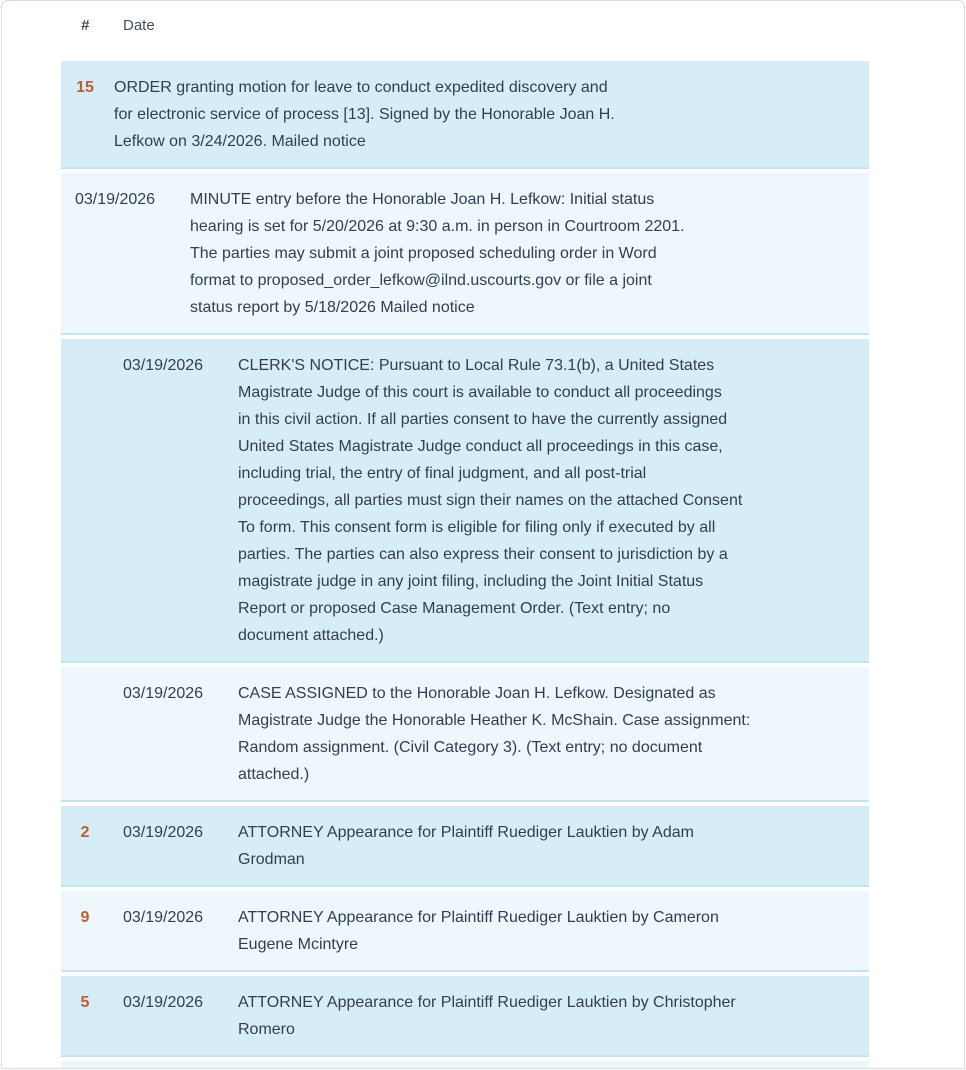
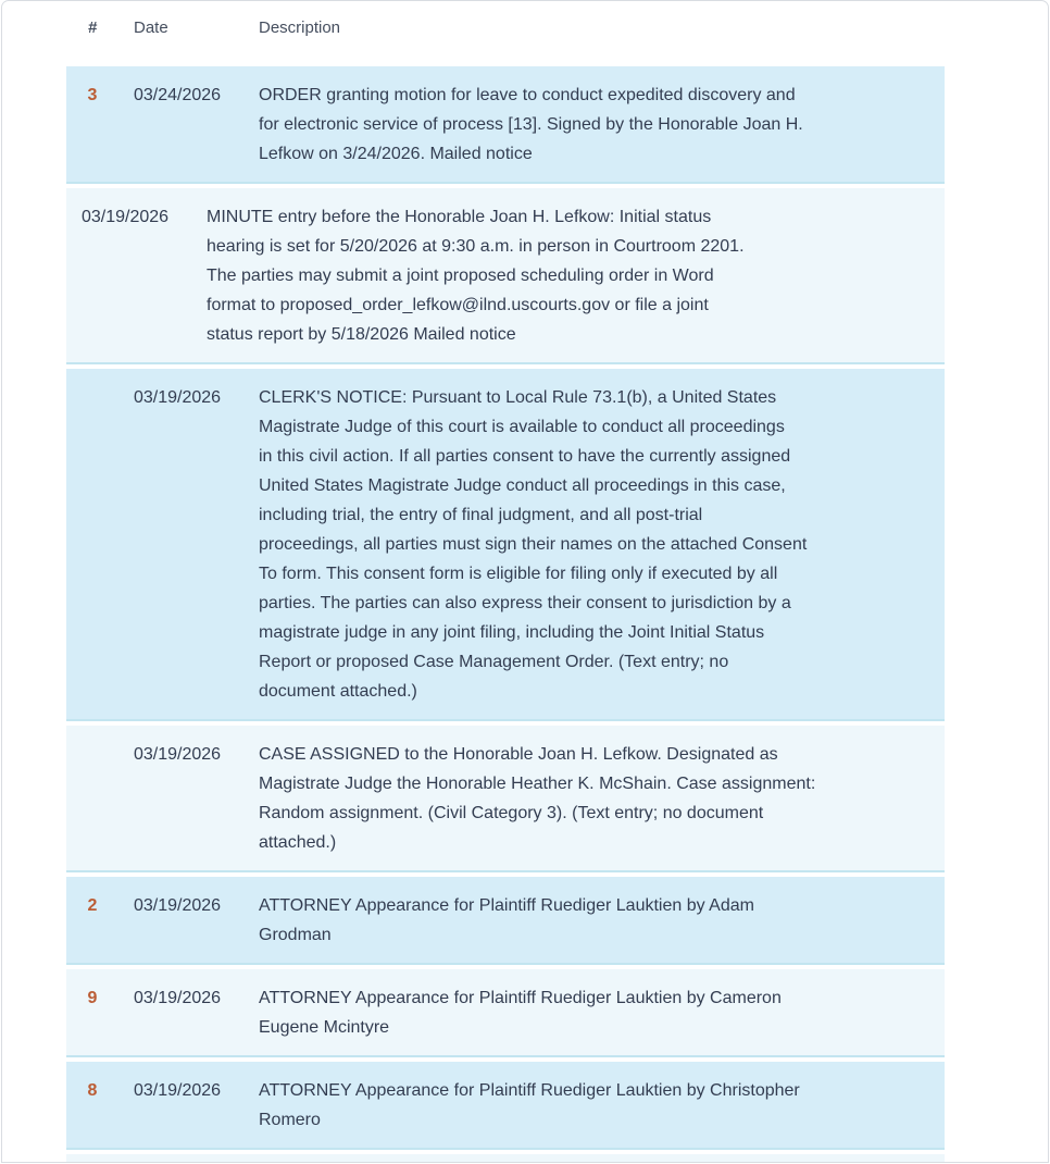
  #
  Date
+ Description
- 15
+ 3
+ 03/24/2026
  ORDER granting motion for leave to conduct expedited discovery and
  for electronic service of process [13]. Signed by the Honorable Joan H.
  Lefkow on 3/24/2026. Mailed notice
  03/19/2026
  MINUTE entry before the Honorable Joan H. Lefkow: Initial status
  hearing is set for 5/20/2026 at 9:30 a.m. in person in Courtroom 2201.
  The parties may submit a joint proposed scheduling order in Word
  format to proposed_order_lefkow@ilnd.uscourts.gov or file a joint
  status report by 5/18/2026 Mailed notice
  03/19/2026
  CLERK'S NOTICE: Pursuant to Local Rule 73.1(b), a United States
  Magistrate Judge of this court is available to conduct all proceedings
  in this civil action. If all parties consent to have the currently assigned
  United States Magistrate Judge conduct all proceedings in this case,
  including trial, the entry of final judgment, and all post-trial
  proceedings, all parties must sign their names on the attached Consent
  To form. This consent form is eligible for filing only if executed by all
  parties. The parties can also express their consent to jurisdiction by a
  magistrate judge in any joint filing, including the Joint Initial Status
  Report or proposed Case Management Order. (Text entry; no
  document attached.)
  03/19/2026
  CASE ASSIGNED to the Honorable Joan H. Lefkow. Designated as
  Magistrate Judge the Honorable Heather K. McShain. Case assignment:
  Random assignment. (Civil Category 3). (Text entry; no document
  attached.)
  2
  03/19/2026
  ATTORNEY Appearance for Plaintiff Ruediger Lauktien by Adam
  Grodman
  9
  03/19/2026
  ATTORNEY Appearance for Plaintiff Ruediger Lauktien by Cameron
  Eugene Mcintyre
- 5
+ 8
  03/19/2026
  ATTORNEY Appearance for Plaintiff Ruediger Lauktien by Christopher
  Romero
